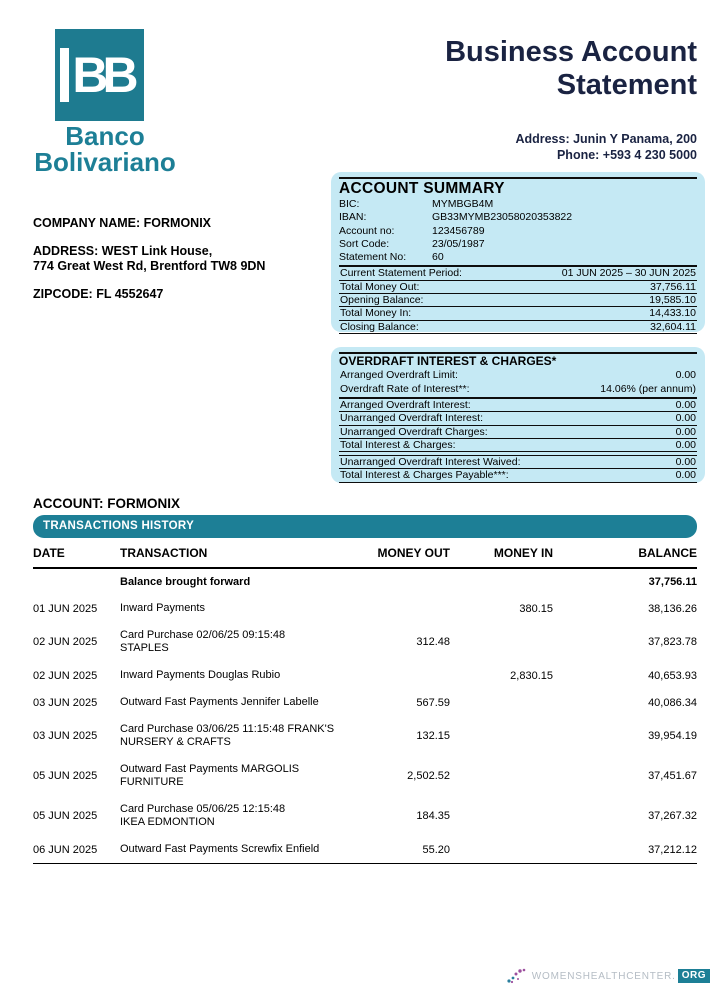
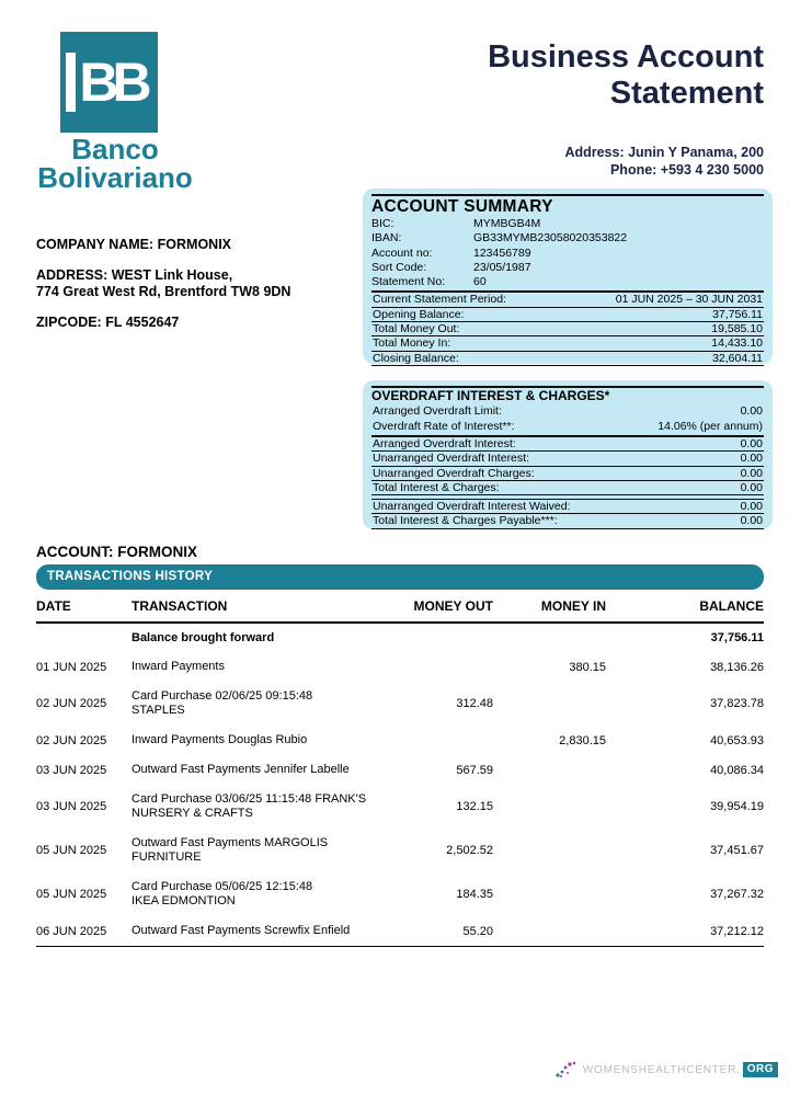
  BB
  Banco
  Bolivariano
  Business Account
  Statement
  Address: Junin Y Panama, 200
  Phone: +593 4 230 5000
  COMPANY NAME: FORMONIX
  ADDRESS: WEST Link House,
  774 Great West Rd, Brentford TW8 9DN
  ZIPCODE: FL 4552647
  ACCOUNT SUMMARY
  BIC:
  MYMBGB4M
  IBAN:
  GB33MYMB23058020353822
  Account no:
  123456789
  Sort Code:
  23/05/1987
  Statement No:
  60
  Current Statement Period:
- 01 JUN 2025 – 30 JUN 2025
+ 01 JUN 2025 – 30 JUN 2031
- Total Money Out:
+ Opening Balance:
  37,756.11
- Opening Balance:
+ Total Money Out:
  19,585.10
  Total Money In:
  14,433.10
  Closing Balance:
  32,604.11
  OVERDRAFT INTEREST & CHARGES*
  Arranged Overdraft Limit:
  0.00
  Overdraft Rate of Interest**:
  14.06% (per annum)
  Arranged Overdraft Interest:
  0.00
  Unarranged Overdraft Interest:
  0.00
  Unarranged Overdraft Charges:
  0.00
  Total Interest & Charges:
  0.00
  Unarranged Overdraft Interest Waived:
  0.00
  Total Interest & Charges Payable***:
  0.00
  ACCOUNT: FORMONIX
  TRANSACTIONS HISTORY
  DATE
  TRANSACTION
  MONEY OUT
  MONEY IN
  BALANCE
  Balance brought forward
  37,756.11
  01 JUN 2025
  Inward Payments
  380.15
  38,136.26
  02 JUN 2025
  Card Purchase 02/06/25 09:15:48
  STAPLES
  312.48
  37,823.78
  02 JUN 2025
  Inward Payments Douglas Rubio
  2,830.15
  40,653.93
  03 JUN 2025
  Outward Fast Payments Jennifer Labelle
  567.59
  40,086.34
  03 JUN 2025
  Card Purchase 03/06/25 11:15:48 FRANK'S
  NURSERY & CRAFTS
  132.15
  39,954.19
  05 JUN 2025
  Outward Fast Payments MARGOLIS
  FURNITURE
  2,502.52
  37,451.67
  05 JUN 2025
  Card Purchase 05/06/25 12:15:48
  IKEA EDMONTION
  184.35
  37,267.32
  06 JUN 2025
  Outward Fast Payments Screwfix Enfield
  55.20
  37,212.12
  WOMENSHEALTHCENTER.
  ORG
